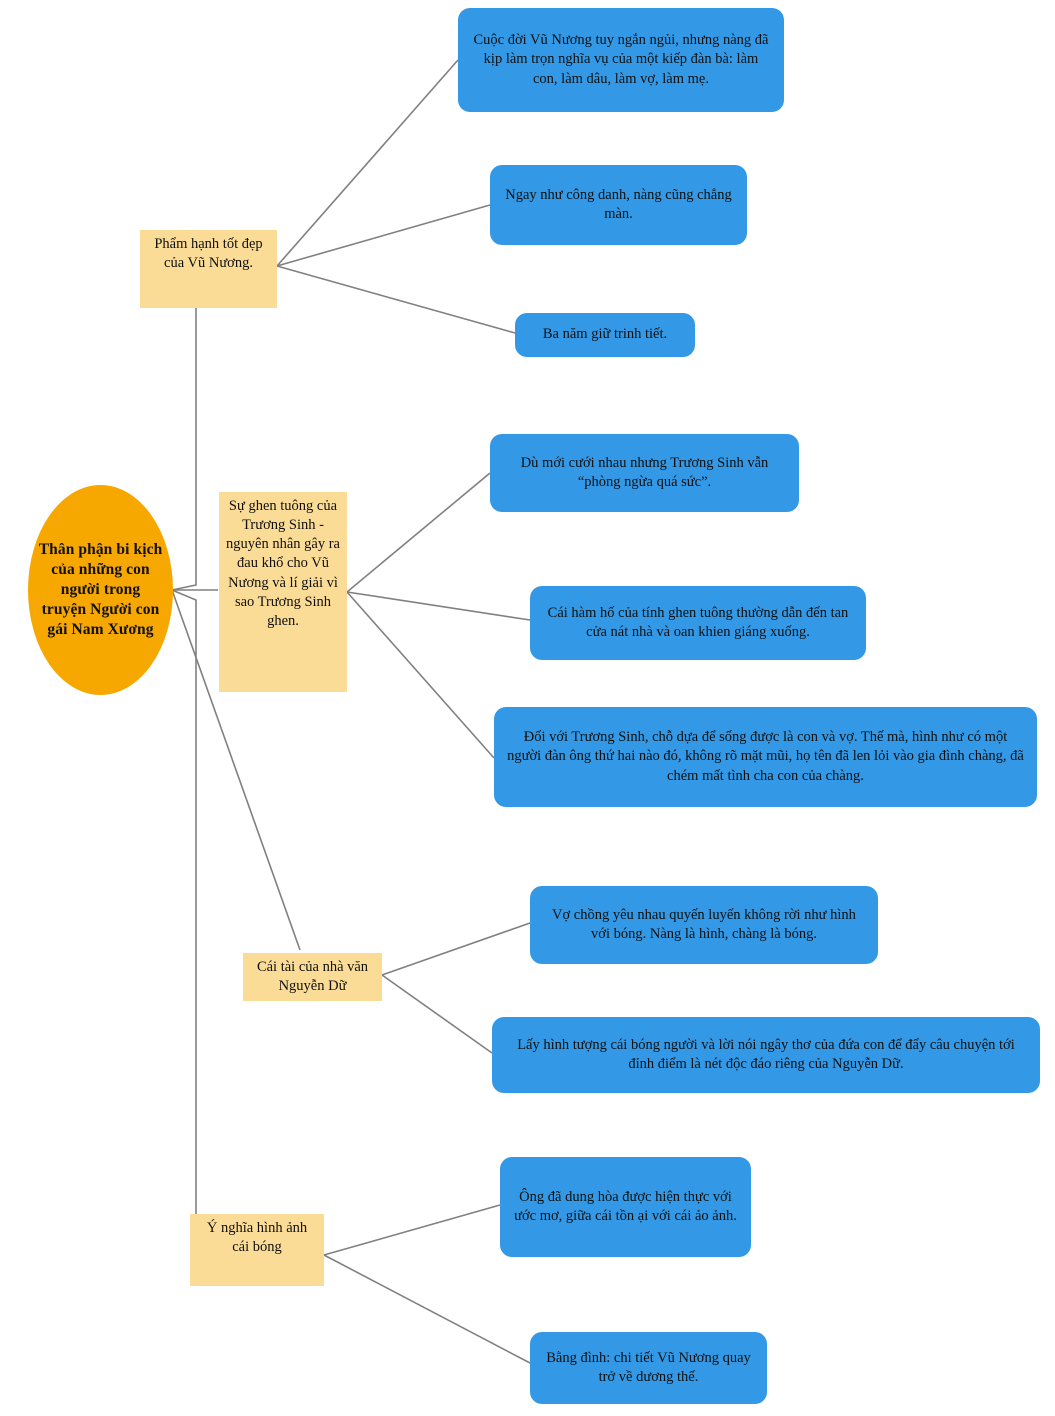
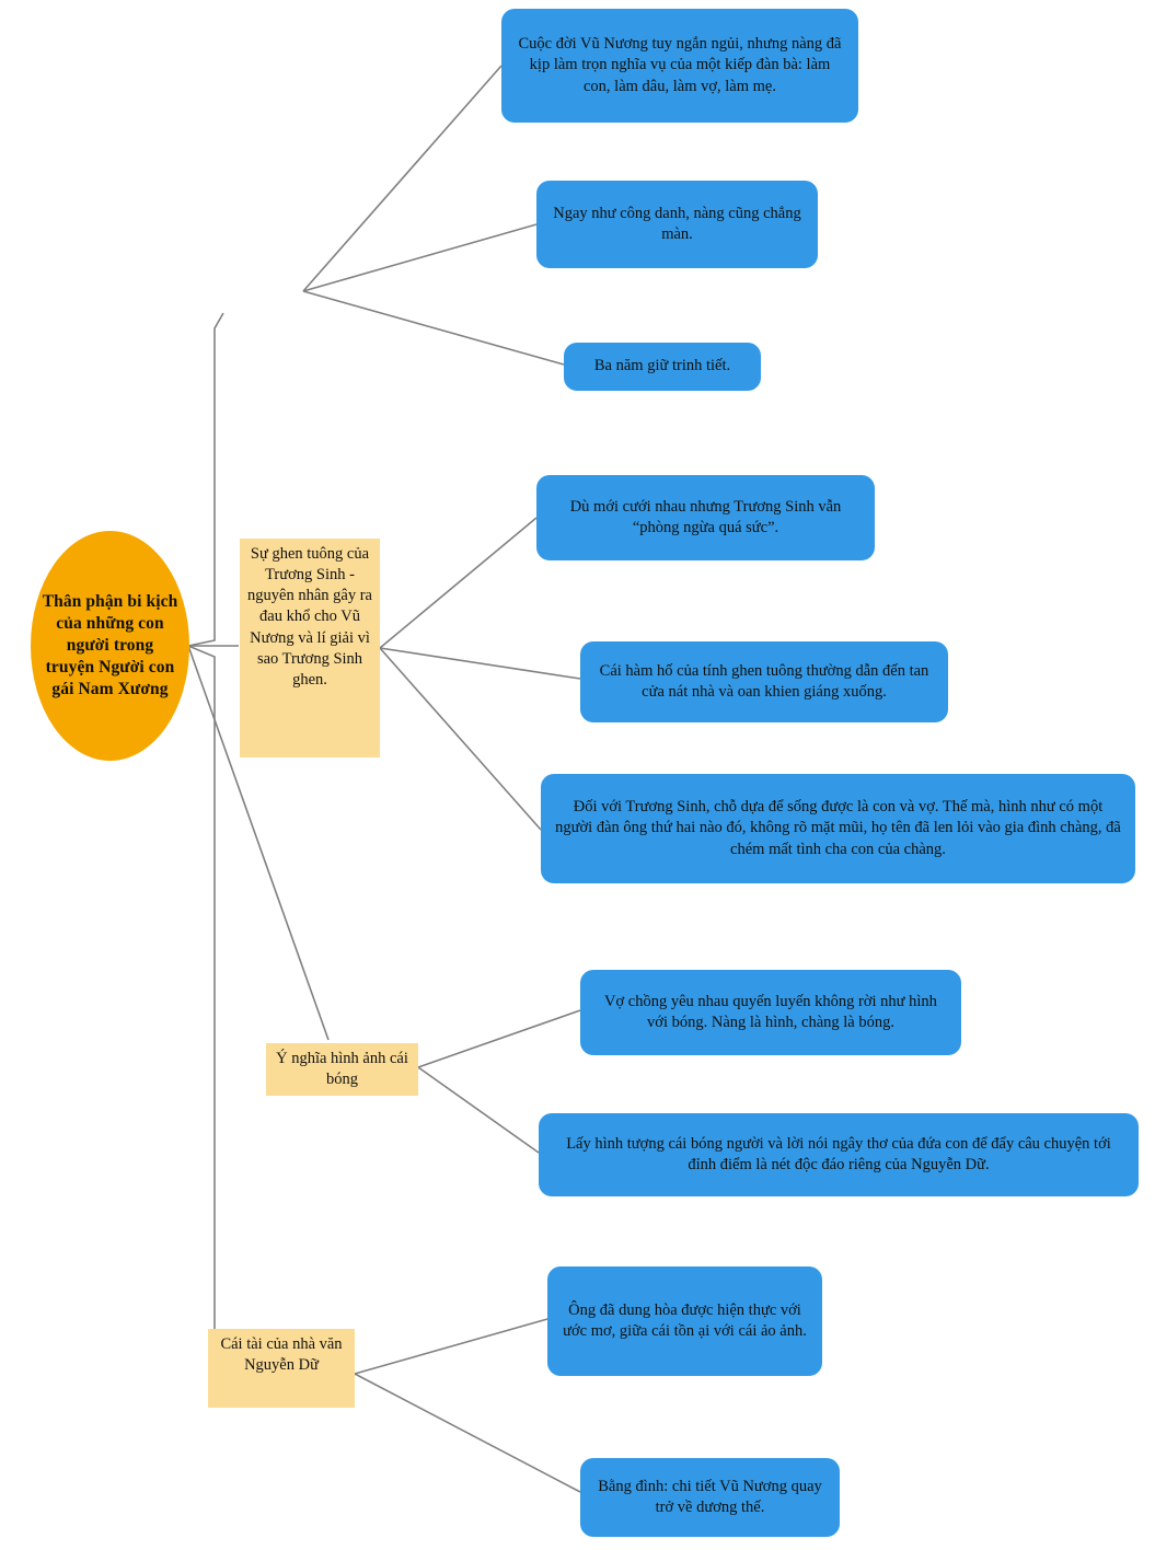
  Thân phận bi kịch của những con người trong truyện Người con gái Nam Xương
- Phẩm hạnh tốt đẹp của Vũ Nương.
  Cuộc đời Vũ Nương tuy ngắn ngủi, nhưng nàng đã kịp làm trọn nghĩa vụ của một kiếp đàn bà: làm con, làm dâu, làm vợ, làm mẹ.
  Ngay như công danh, nàng cũng chẳng màn.
  Ba năm giữ trinh tiết.
  Sự ghen tuông của Trương Sinh - nguyên nhân gây ra đau khổ cho Vũ Nương và lí giải vì sao Trương Sinh ghen.
  Dù mới cưới nhau nhưng Trương Sinh vẫn “phòng ngừa quá sức”.
  Cái hàm hố của tính ghen tuông thường dẫn đến tan cửa nát nhà và oan khien giáng xuống.
  Đối với Trương Sinh, chỗ dựa để sống được là con và vợ. Thế mà, hình như có một người đàn ông thứ hai nào đó, không rõ mặt mũi, họ tên đã len lỏi vào gia đình chàng, đã chém mất tình cha con của chàng.
- Cái tài của nhà văn Nguyễn Dữ
+ Ý nghĩa hình ảnh cái bóng
  Vợ chồng yêu nhau quyến luyến không rời như hình với bóng. Nàng là hình, chàng là bóng.
  Lấy hình tượng cái bóng người và lời nói ngây thơ của đứa con để đẩy câu chuyện tới đỉnh điểm là nét độc đáo riêng của Nguyễn Dữ.
- Ý nghĩa hình ảnh cái bóng
+ Cái tài của nhà văn Nguyễn Dữ
  Ông đã dung hòa được hiện thực với ước mơ, giữa cái tồn ại với cái ảo ảnh.
  Bằng đình: chi tiết Vũ Nương quay trở về dương thế.
